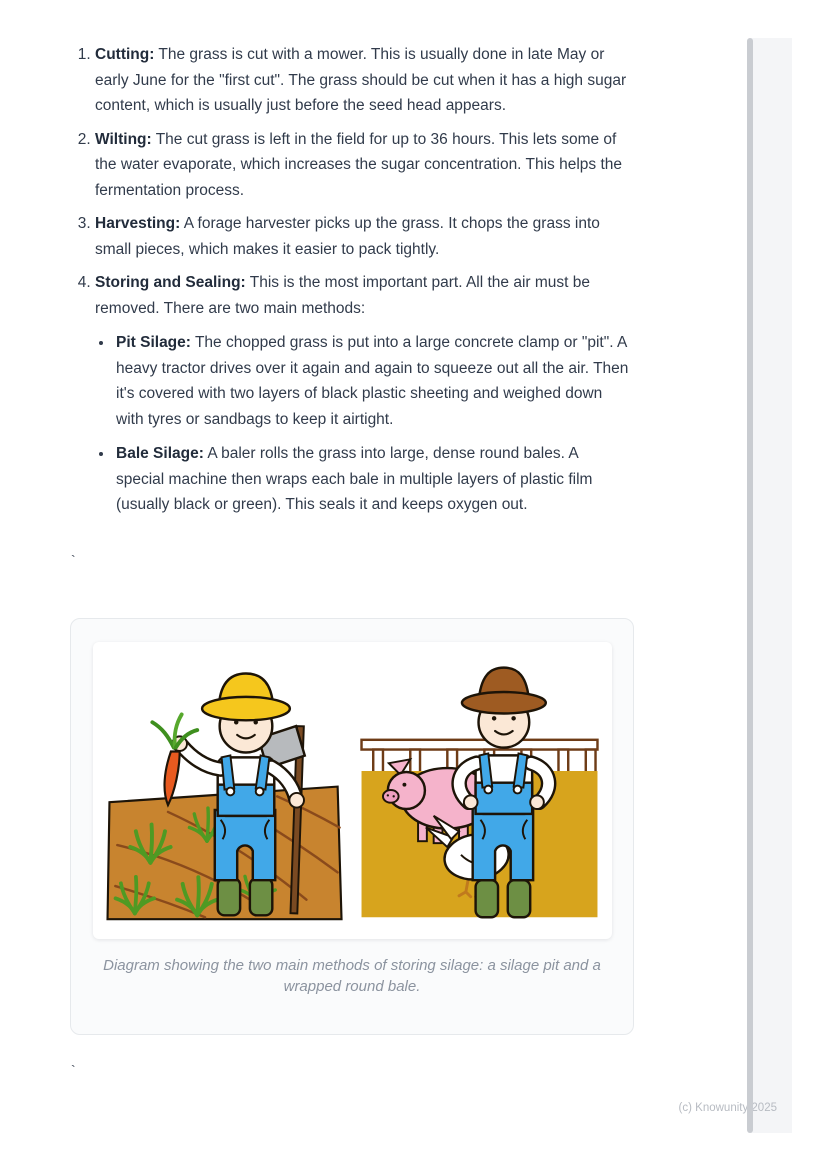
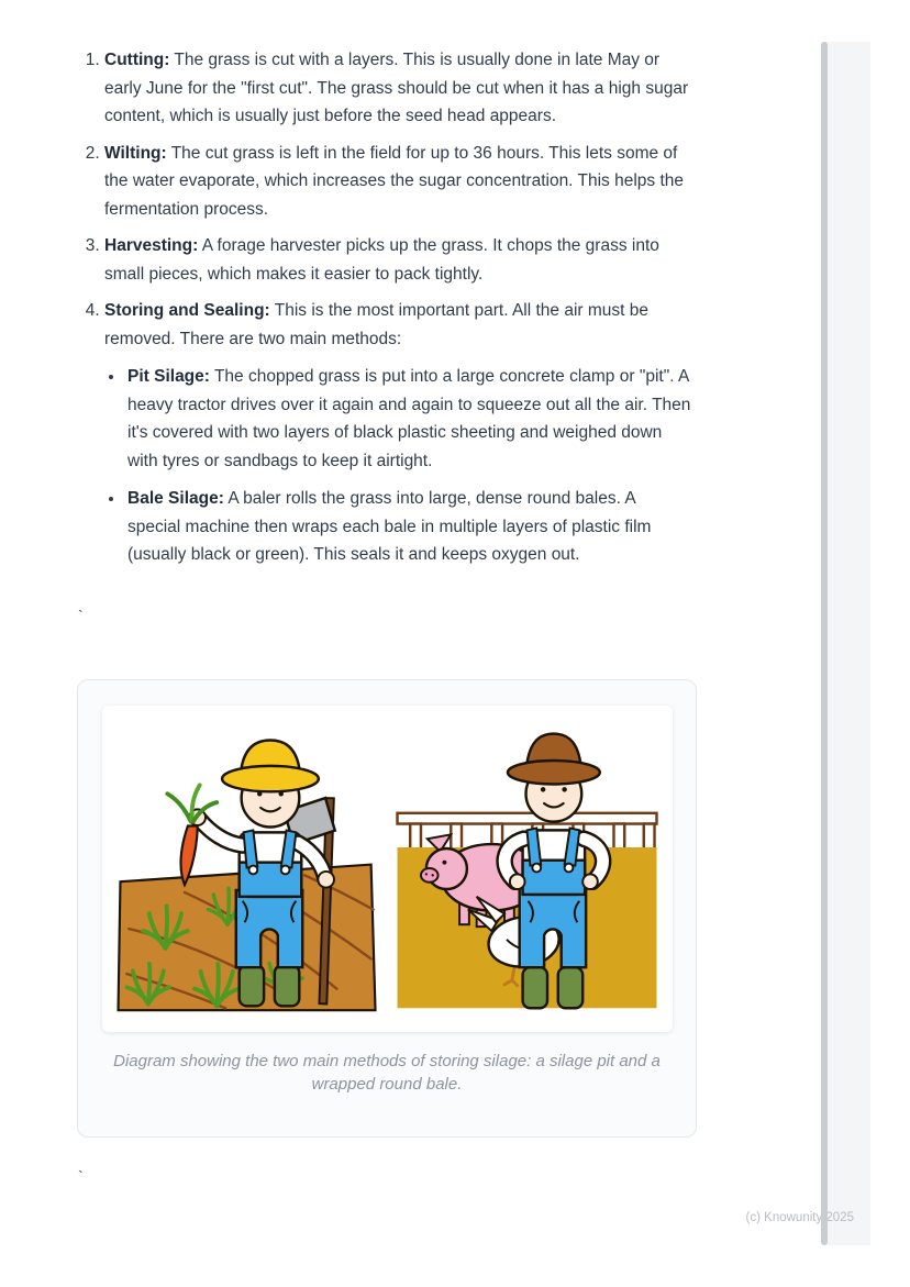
- Cutting: The grass is cut with a mower. This is usually done in late May or early June for the "first cut". The grass should be cut when it has a high sugar content, which is usually just before the seed head appears.
+ Cutting: The grass is cut with a layers. This is usually done in late May or early June for the "first cut". The grass should be cut when it has a high sugar content, which is usually just before the seed head appears.
  Wilting: The cut grass is left in the field for up to 36 hours. This lets some of the water evaporate, which increases the sugar concentration. This helps the fermentation process.
  Harvesting: A forage harvester picks up the grass. It chops the grass into small pieces, which makes it easier to pack tightly.
  Storing and Sealing: This is the most important part. All the air must be removed. There are two main methods:
  Pit Silage: The chopped grass is put into a large concrete clamp or "pit". A heavy tractor drives over it again and again to squeeze out all the air. Then it's covered with two layers of black plastic sheeting and weighed down with tyres or sandbags to keep it airtight.
  Bale Silage: A baler rolls the grass into large, dense round bales. A special machine then wraps each bale in multiple layers of plastic film (usually black or green). This seals it and keeps oxygen out.
  `
  Diagram showing the two main methods of storing silage: a silage pit and a wrapped round bale.
  `
  (c) Knowunity 2025
